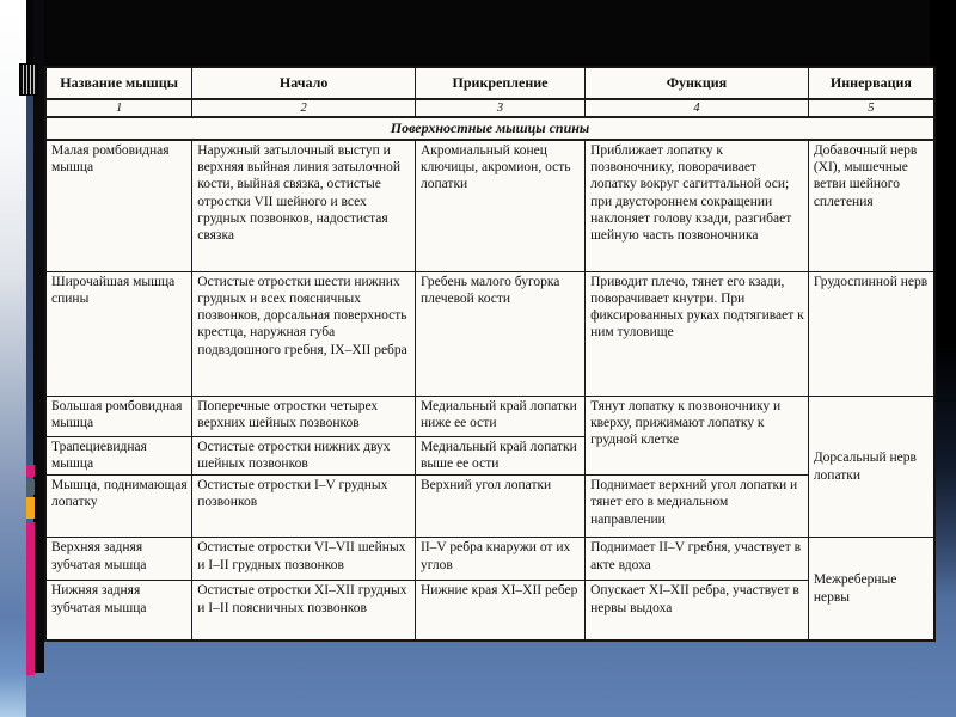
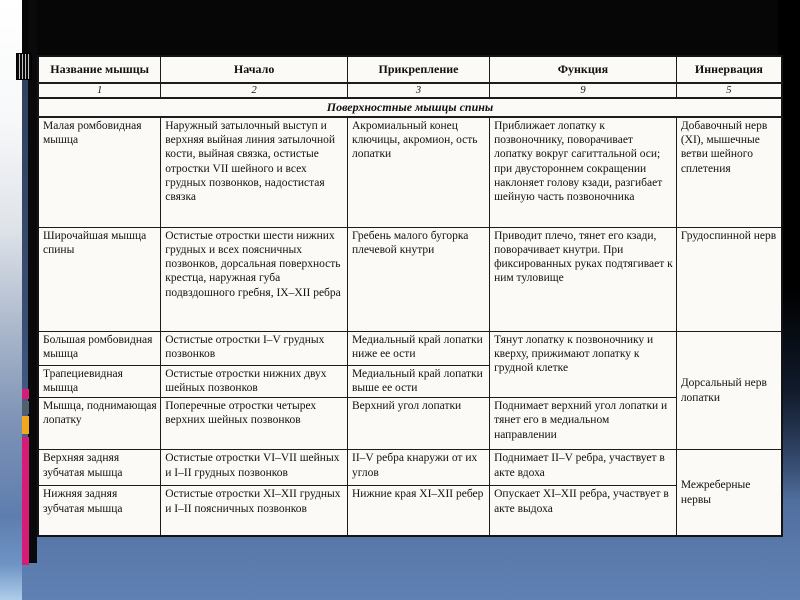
  Название мышцы	Начало	Прикрепление	Функция	Иннервация
- 1	2	3	4	5
+ 1	2	3	9	5
  Поверхностные мышцы спины
  Малая ромбовидная мышца	Наружный затылочный выступ и верхняя выйная линия затылочной кости, выйная связка, остистые отростки VII шейного и всех грудных позвонков, надостистая связка	Акромиальный конец ключицы, акромион, ость лопатки	Приближает лопатку к позвоночнику, поворачивает лопатку вокруг сагиттальной оси; при двустороннем сокращении наклоняет голову кзади, разгибает шейную часть позвоночника	Добавочный нерв (XI), мышечные ветви шейного сплетения
- Широчайшая мышца спины	Остистые отростки шести нижних грудных и всех поясничных позвонков, дорсальная поверхность крестца, наружная губа подвздошного гребня, IX–XII ребра	Гребень малого бугорка плечевой кости	Приводит плечо, тянет его кзади, поворачивает кнутри. При фиксированных руках подтягивает к ним туловище	Грудоспинной нерв
+ Широчайшая мышца спины	Остистые отростки шести нижних грудных и всех поясничных позвонков, дорсальная поверхность крестца, наружная губа подвздошного гребня, IX–XII ребра	Гребень малого бугорка плечевой кнутри	Приводит плечо, тянет его кзади, поворачивает кнутри. При фиксированных руках подтягивает к ним туловище	Грудоспинной нерв
- Большая ромбовидная мышца	Поперечные отростки четырех верхних шейных позвонков	Медиальный край лопатки ниже ее ости	Тянут лопатку к позвоночнику и кверху, прижимают лопатку к грудной клетке	Дорсальный нерв лопатки
+ Большая ромбовидная мышца	Остистые отростки I–V грудных позвонков	Медиальный край лопатки ниже ее ости	Тянут лопатку к позвоночнику и кверху, прижимают лопатку к грудной клетке	Дорсальный нерв лопатки
  Трапециевидная мышца	Остистые отростки нижних двух шейных позвонков	Медиальный край лопатки выше ее ости
- Мышца, поднимающая лопатку	Остистые отростки I–V грудных позвонков	Верхний угол лопатки	Поднимает верхний угол лопатки и тянет его в медиальном направлении
+ Мышца, поднимающая лопатку	Поперечные отростки четырех верхних шейных позвонков	Верхний угол лопатки	Поднимает верхний угол лопатки и тянет его в медиальном направлении
- Верхняя задняя зубчатая мышца	Остистые отростки VI–VII шейных и I–II грудных позвонков	II–V ребра кнаружи от их углов	Поднимает II–V гребня, участвует в акте вдоха	Межреберные нервы
+ Верхняя задняя зубчатая мышца	Остистые отростки VI–VII шейных и I–II грудных позвонков	II–V ребра кнаружи от их углов	Поднимает II–V ребра, участвует в акте вдоха	Межреберные нервы
- Нижняя задняя зубчатая мышца	Остистые отростки XI–XII грудных и I–II поясничных позвонков	Нижние края XI–XII ребер	Опускает XI–XII ребра, участвует в нервы выдоха
+ Нижняя задняя зубчатая мышца	Остистые отростки XI–XII грудных и I–II поясничных позвонков	Нижние края XI–XII ребер	Опускает XI–XII ребра, участвует в акте выдоха
